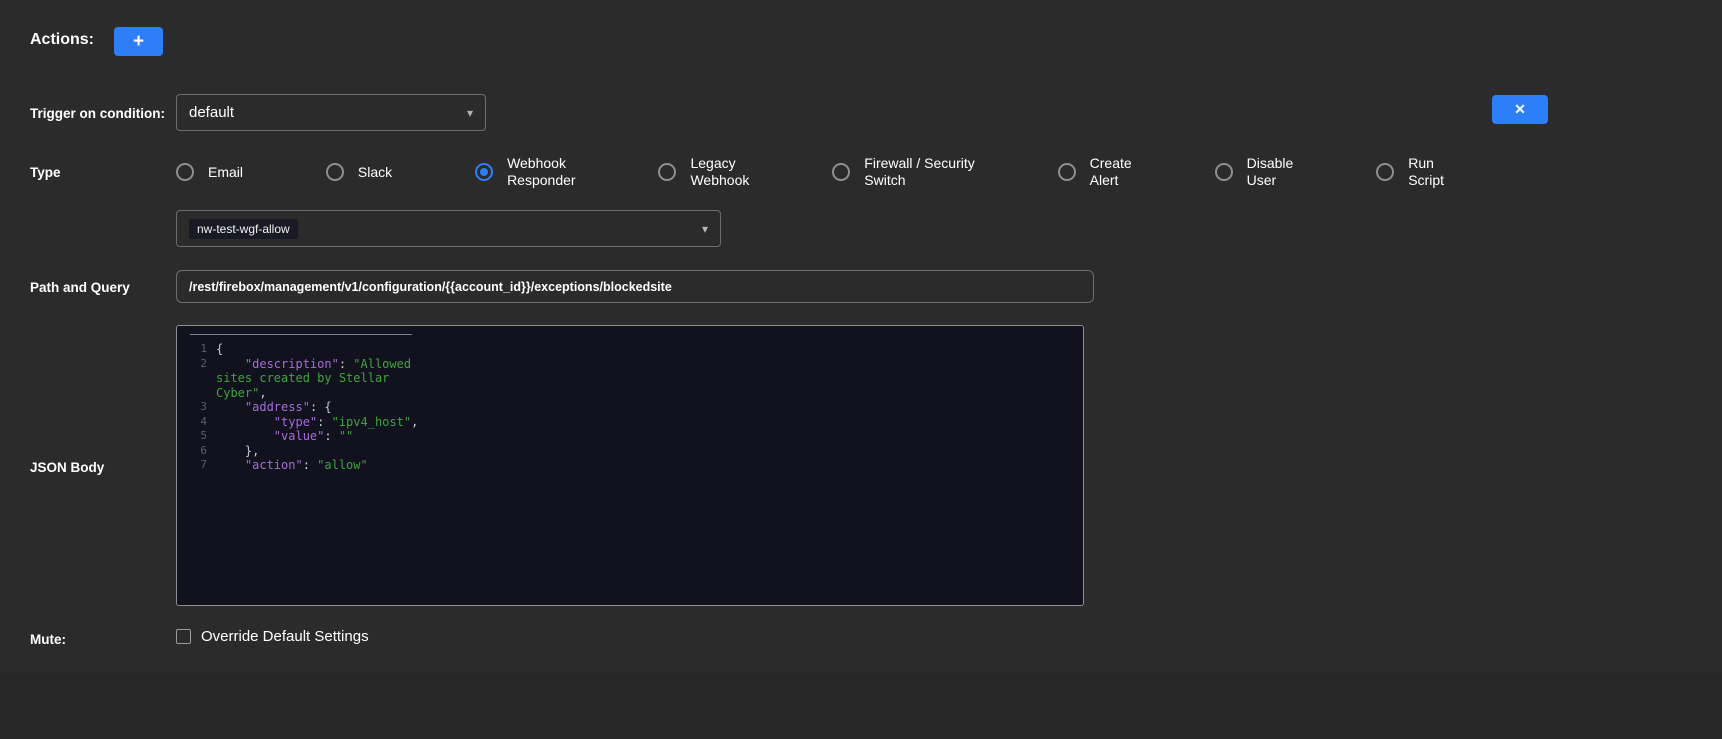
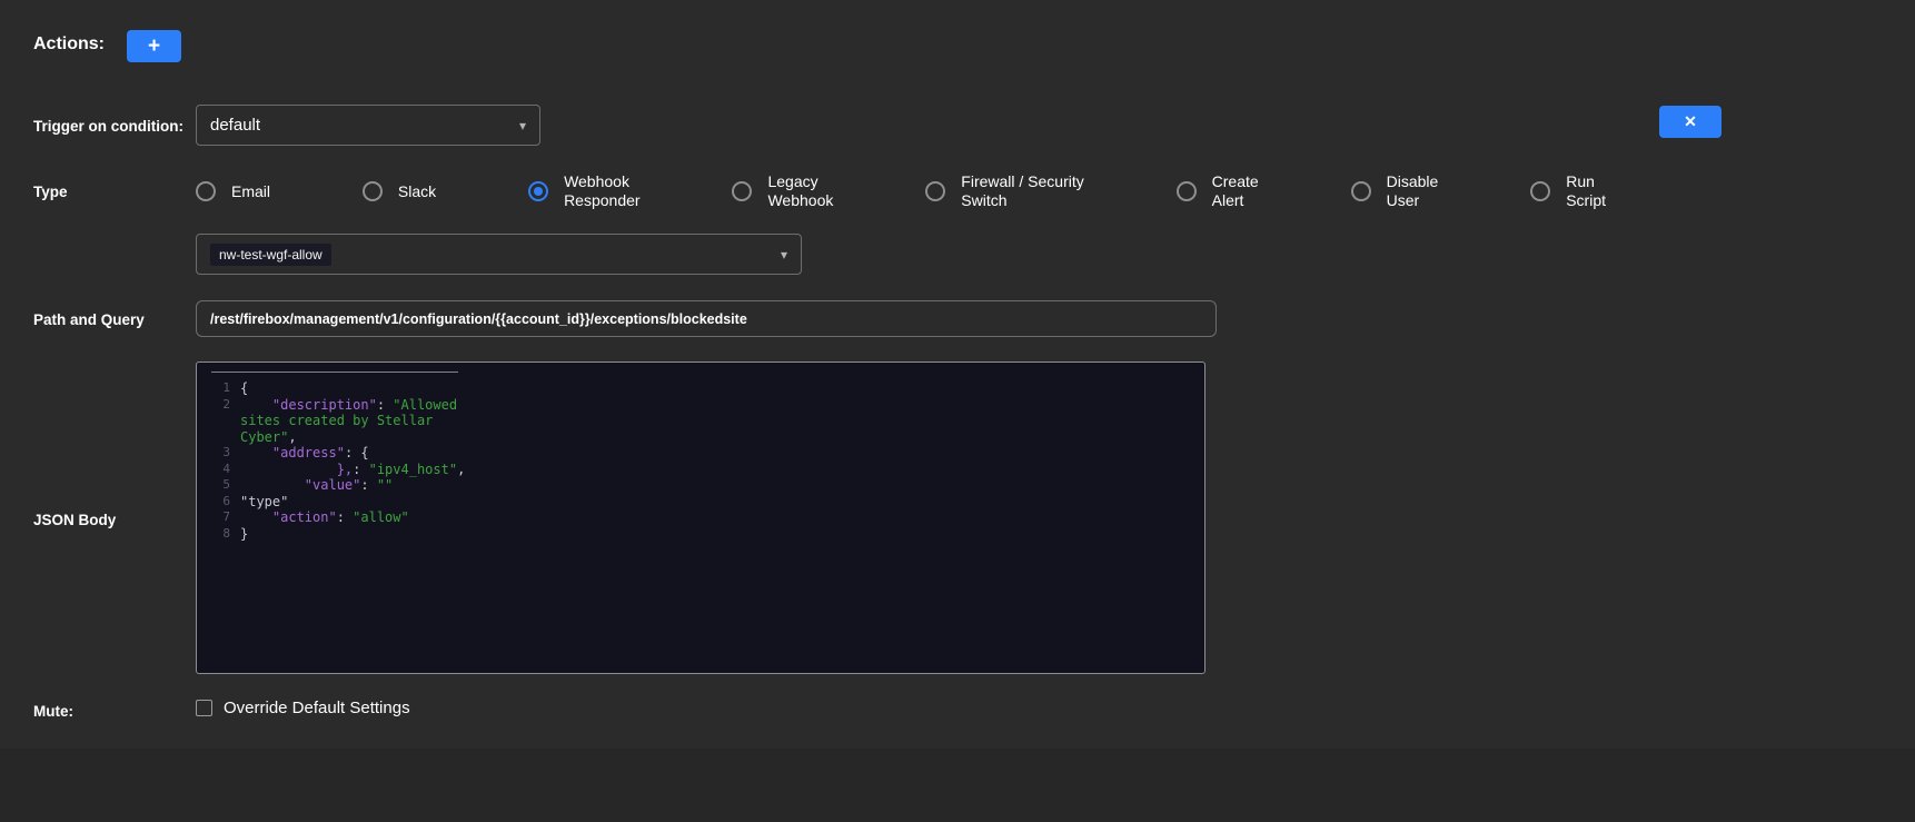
  Actions:
  +
  Trigger on condition:
  default
  ▾
  ✕
  Type
  Email
  Slack
  Webhook
  Responder
  Legacy
  Webhook
  Firewall / Security
  Switch
  Create
  Alert
  Disable
  User
  Run
  Script
  nw-test-wgf-allow
  ▾
  Path and Query
  /rest/firebox/management/v1/configuration/{{account_id}}/exceptions/blockedsite
  JSON Body
  1
  {
  2
  "description": "Allowed sites created by Stellar Cyber",
  3
  "address": {
  4
- "type": "ipv4_host",
+ },: "ipv4_host",
  5
  "value": ""
  6
- },
+ "type"
  7
  "action": "allow"
+ 8
+ }
  Mute:
  Override Default Settings
